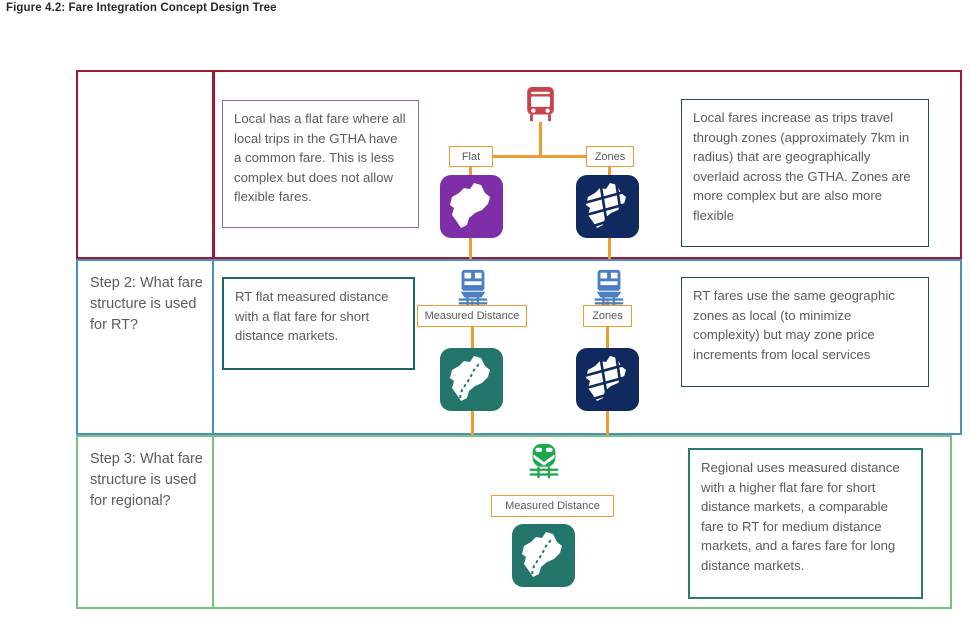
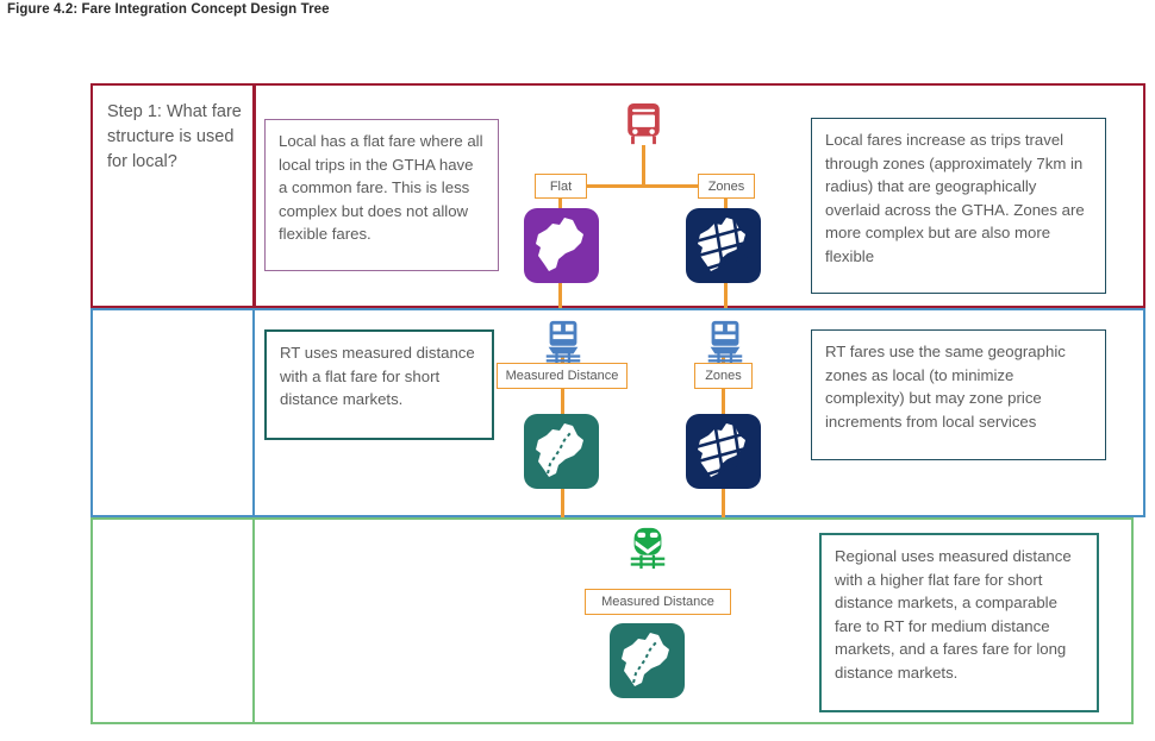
  Figure 4.2: Fare Integration Concept Design Tree
+ Step 1: What fare structure is used for local?
  Flat
  Zones
  Local has a flat fare where all local trips in the GTHA have a common fare. This is less complex but does not allow flexible fares.
  Local fares increase as trips travel through zones (approximately 7km in radius) that are geographically overlaid across the GTHA. Zones are more complex but are also more flexible
- Step 2: What fare structure is used for RT?
  Measured Distance
  Zones
- RT flat measured distance with a flat fare for short distance markets.
+ RT uses measured distance with a flat fare for short distance markets.
  RT fares use the same geographic zones as local (to minimize complexity) but may zone price increments from local services
- Step 3: What fare structure is used for regional?
  Measured Distance
  Regional uses measured distance with a higher flat fare for short distance markets, a comparable fare to RT for medium distance markets, and a fares fare for long distance markets.
